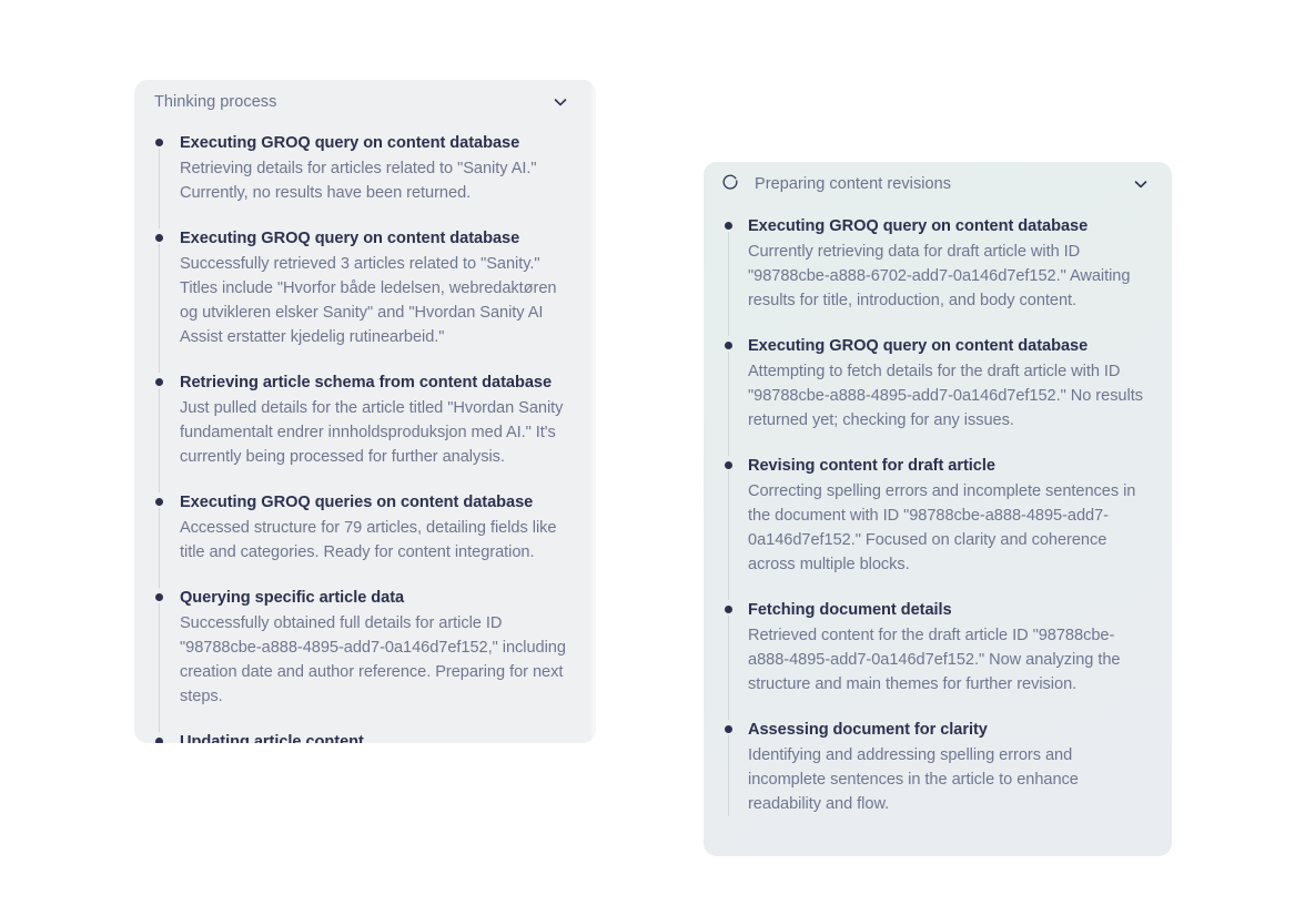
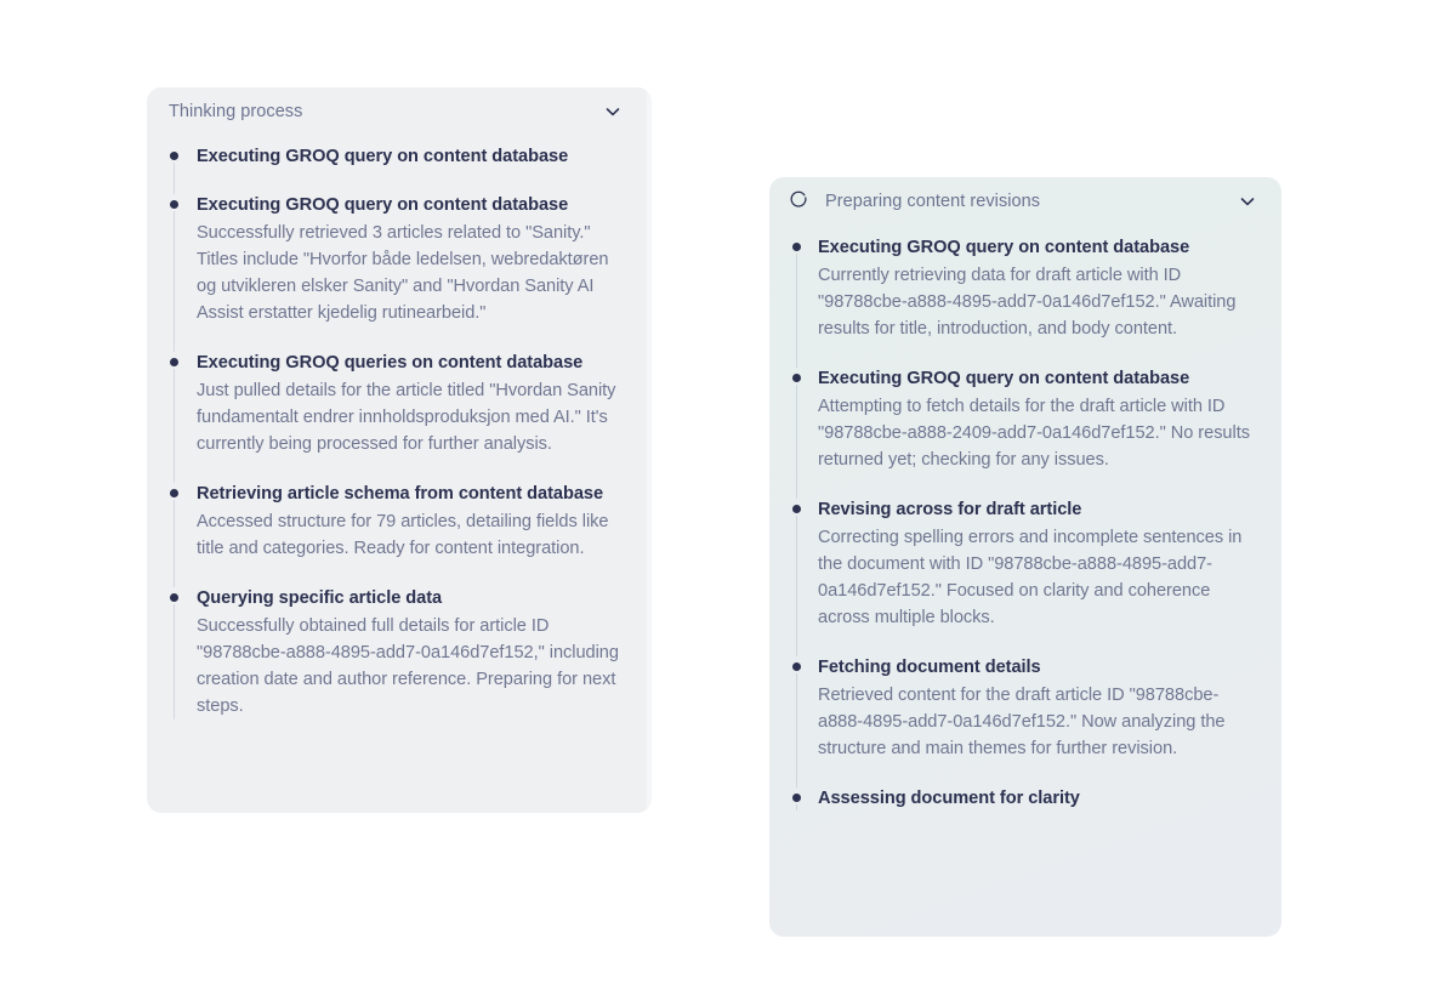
  Thinking process
  Executing GROQ query on content database
- Retrieving details for articles related to "Sanity AI." Currently, no results have been returned.
  Executing GROQ query on content database
  Successfully retrieved 3 articles related to "Sanity." Titles include "Hvorfor både ledelsen, webredaktøren og utvikleren elsker Sanity" and "Hvordan Sanity AI Assist erstatter kjedelig rutinearbeid."
- Retrieving article schema from content database
+ Executing GROQ queries on content database
  Just pulled details for the article titled "Hvordan Sanity fundamentalt endrer innholdsproduksjon med AI." It's currently being processed for further analysis.
- Executing GROQ queries on content database
+ Retrieving article schema from content database
  Accessed structure for 79 articles, detailing fields like title and categories. Ready for content integration.
  Querying specific article data
  Successfully obtained full details for article ID "98788cbe-a888-4895-add7-0a146d7ef152," including creation date and author reference. Preparing for next steps.
- Updating article content
  Preparing content revisions
  Executing GROQ query on content database
- Currently retrieving data for draft article with ID "98788cbe-a888-6702-add7-0a146d7ef152." Awaiting results for title, introduction, and body content.
+ Currently retrieving data for draft article with ID "98788cbe-a888-4895-add7-0a146d7ef152." Awaiting results for title, introduction, and body content.
  Executing GROQ query on content database
- Attempting to fetch details for the draft article with ID "98788cbe-a888-4895-add7-0a146d7ef152." No results returned yet; checking for any issues.
+ Attempting to fetch details for the draft article with ID "98788cbe-a888-2409-add7-0a146d7ef152." No results returned yet; checking for any issues.
- Revising content for draft article
+ Revising across for draft article
  Correcting spelling errors and incomplete sentences in the document with ID "98788cbe-a888-4895-add7-0a146d7ef152." Focused on clarity and coherence across multiple blocks.
  Fetching document details
  Retrieved content for the draft article ID "98788cbe-a888-4895-add7-0a146d7ef152." Now analyzing the structure and main themes for further revision.
  Assessing document for clarity
- Identifying and addressing spelling errors and incomplete sentences in the article to enhance readability and flow.
